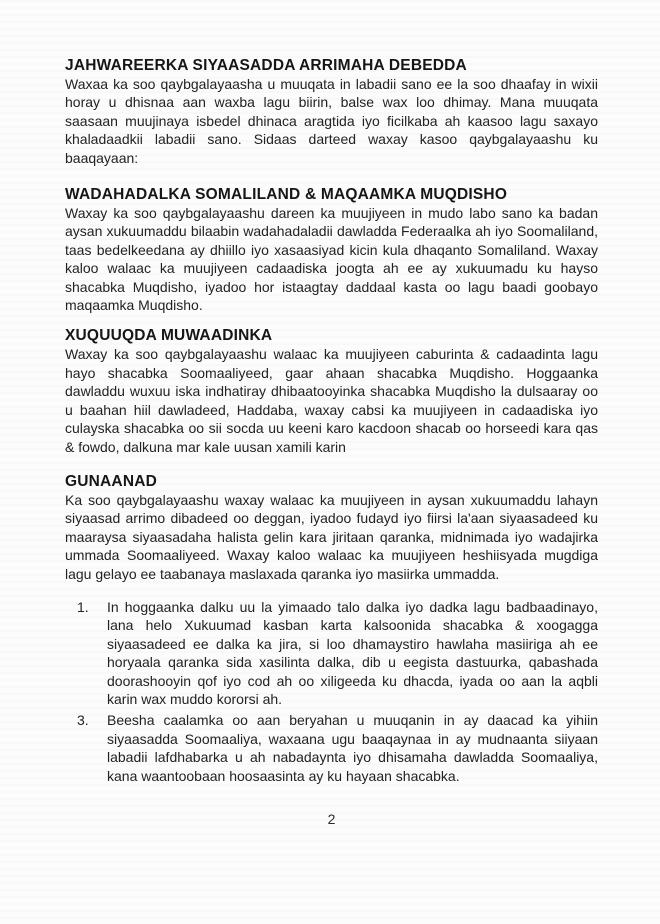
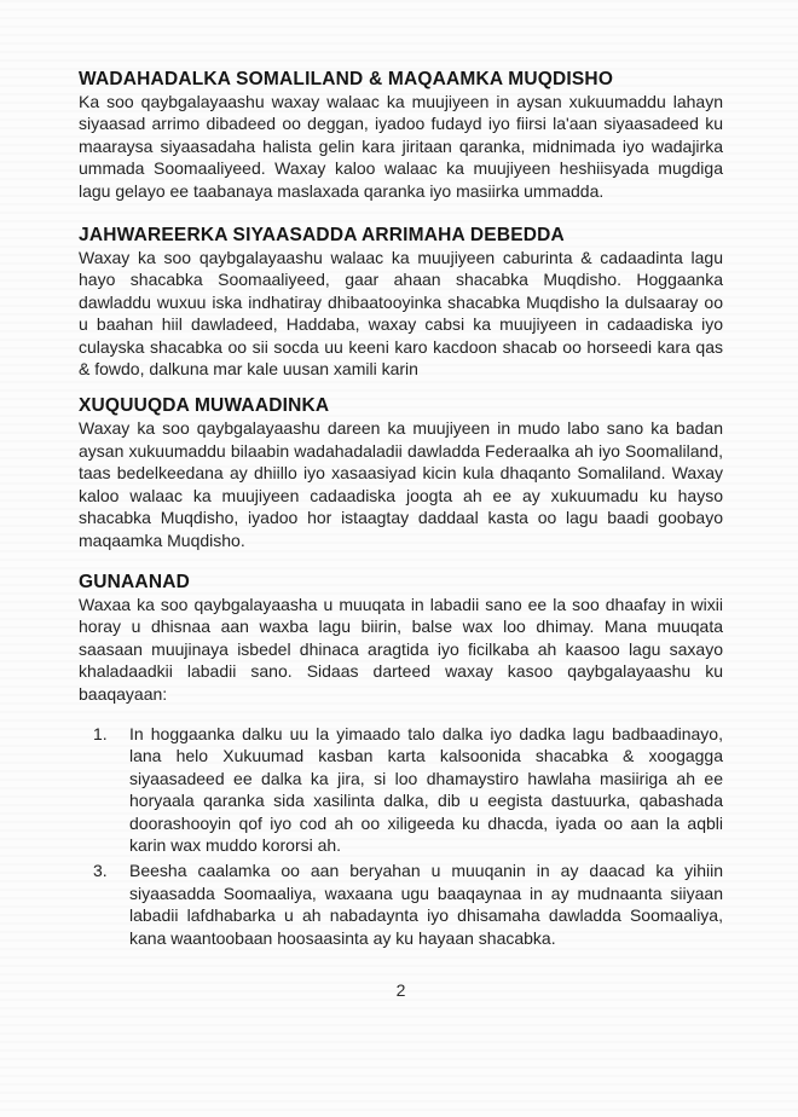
- JAHWAREERKA SIYAASADDA ARRIMAHA DEBEDDA
+ WADAHADALKA SOMALILAND & MAQAAMKA MUQDISHO
- Waxaa ka soo qaybgalayaasha u muuqata in labadii sano ee la soo dhaafay in wixii horay u dhisnaa aan waxba lagu biirin, balse wax loo dhimay. Mana muuqata saasaan muujinaya isbedel dhinaca aragtida iyo ficilkaba ah kaasoo lagu saxayo khaladaadkii labadii sano. Sidaas darteed waxay kasoo qaybgalayaashu ku baaqayaan:
+ Ka soo qaybgalayaashu waxay walaac ka muujiyeen in aysan xukuumaddu lahayn siyaasad arrimo dibadeed oo deggan, iyadoo fudayd iyo fiirsi la'aan siyaasadeed ku maaraysa siyaasadaha halista gelin kara jiritaan qaranka, midnimada iyo wadajirka ummada Soomaaliyeed. Waxay kaloo walaac ka muujiyeen heshiisyada mugdiga lagu gelayo ee taabanaya maslaxada qaranka iyo masiirka ummadda.
- WADAHADALKA SOMALILAND & MAQAAMKA MUQDISHO
+ JAHWAREERKA SIYAASADDA ARRIMAHA DEBEDDA
- Waxay ka soo qaybgalayaashu dareen ka muujiyeen in mudo labo sano ka badan aysan xukuumaddu bilaabin wadahadaladii dawladda Federaalka ah iyo Soomaliland, taas bedelkeedana ay dhiillo iyo xasaasiyad kicin kula dhaqanto Somaliland. Waxay kaloo walaac ka muujiyeen cadaadiska joogta ah ee ay xukuumadu ku hayso shacabka Muqdisho, iyadoo hor istaagtay daddaal kasta oo lagu baadi goobayo maqaamka Muqdisho.
+ Waxay ka soo qaybgalayaashu walaac ka muujiyeen caburinta & cadaadinta lagu hayo shacabka Soomaaliyeed, gaar ahaan shacabka Muqdisho. Hoggaanka dawladdu wuxuu iska indhatiray dhibaatooyinka shacabka Muqdisho la dulsaaray oo u baahan hiil dawladeed, Haddaba, waxay cabsi ka muujiyeen in cadaadiska iyo culayska shacabka oo sii socda uu keeni karo kacdoon shacab oo horseedi kara qas & fowdo, dalkuna mar kale uusan xamili karin
  XUQUUQDA MUWAADINKA
- Waxay ka soo qaybgalayaashu walaac ka muujiyeen caburinta & cadaadinta lagu hayo shacabka Soomaaliyeed, gaar ahaan shacabka Muqdisho. Hoggaanka dawladdu wuxuu iska indhatiray dhibaatooyinka shacabka Muqdisho la dulsaaray oo u baahan hiil dawladeed, Haddaba, waxay cabsi ka muujiyeen in cadaadiska iyo culayska shacabka oo sii socda uu keeni karo kacdoon shacab oo horseedi kara qas & fowdo, dalkuna mar kale uusan xamili karin
+ Waxay ka soo qaybgalayaashu dareen ka muujiyeen in mudo labo sano ka badan aysan xukuumaddu bilaabin wadahadaladii dawladda Federaalka ah iyo Soomaliland, taas bedelkeedana ay dhiillo iyo xasaasiyad kicin kula dhaqanto Somaliland. Waxay kaloo walaac ka muujiyeen cadaadiska joogta ah ee ay xukuumadu ku hayso shacabka Muqdisho, iyadoo hor istaagtay daddaal kasta oo lagu baadi goobayo maqaamka Muqdisho.
  GUNAANAD
- Ka soo qaybgalayaashu waxay walaac ka muujiyeen in aysan xukuumaddu lahayn siyaasad arrimo dibadeed oo deggan, iyadoo fudayd iyo fiirsi la'aan siyaasadeed ku maaraysa siyaasadaha halista gelin kara jiritaan qaranka, midnimada iyo wadajirka ummada Soomaaliyeed. Waxay kaloo walaac ka muujiyeen heshiisyada mugdiga lagu gelayo ee taabanaya maslaxada qaranka iyo masiirka ummadda.
+ Waxaa ka soo qaybgalayaasha u muuqata in labadii sano ee la soo dhaafay in wixii horay u dhisnaa aan waxba lagu biirin, balse wax loo dhimay. Mana muuqata saasaan muujinaya isbedel dhinaca aragtida iyo ficilkaba ah kaasoo lagu saxayo khaladaadkii labadii sano. Sidaas darteed waxay kasoo qaybgalayaashu ku baaqayaan:
  1.
  In hoggaanka dalku uu la yimaado talo dalka iyo dadka lagu badbaadinayo, lana helo Xukuumad kasban karta kalsoonida shacabka & xoogagga siyaasadeed ee dalka ka jira, si loo dhamaystiro hawlaha masiiriga ah ee horyaala qaranka sida xasilinta dalka, dib u eegista dastuurka, qabashada doorashooyin qof iyo cod ah oo xiligeeda ku dhacda, iyada oo aan la aqbli karin wax muddo kororsi ah.
  3.
  Beesha caalamka oo aan beryahan u muuqanin in ay daacad ka yihiin siyaasadda Soomaaliya, waxaana ugu baaqaynaa in ay mudnaanta siiyaan labadii lafdhabarka u ah nabadaynta iyo dhisamaha dawladda Soomaaliya, kana waantoobaan hoosaasinta ay ku hayaan shacabka.
  2
